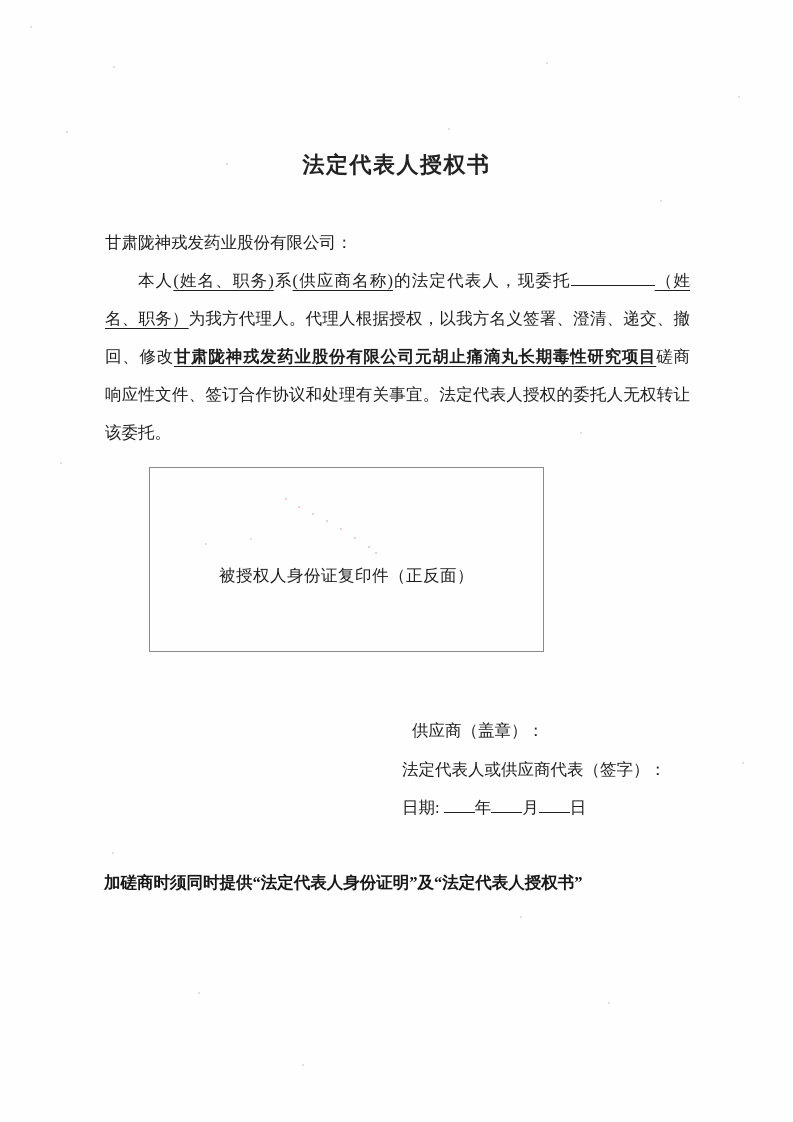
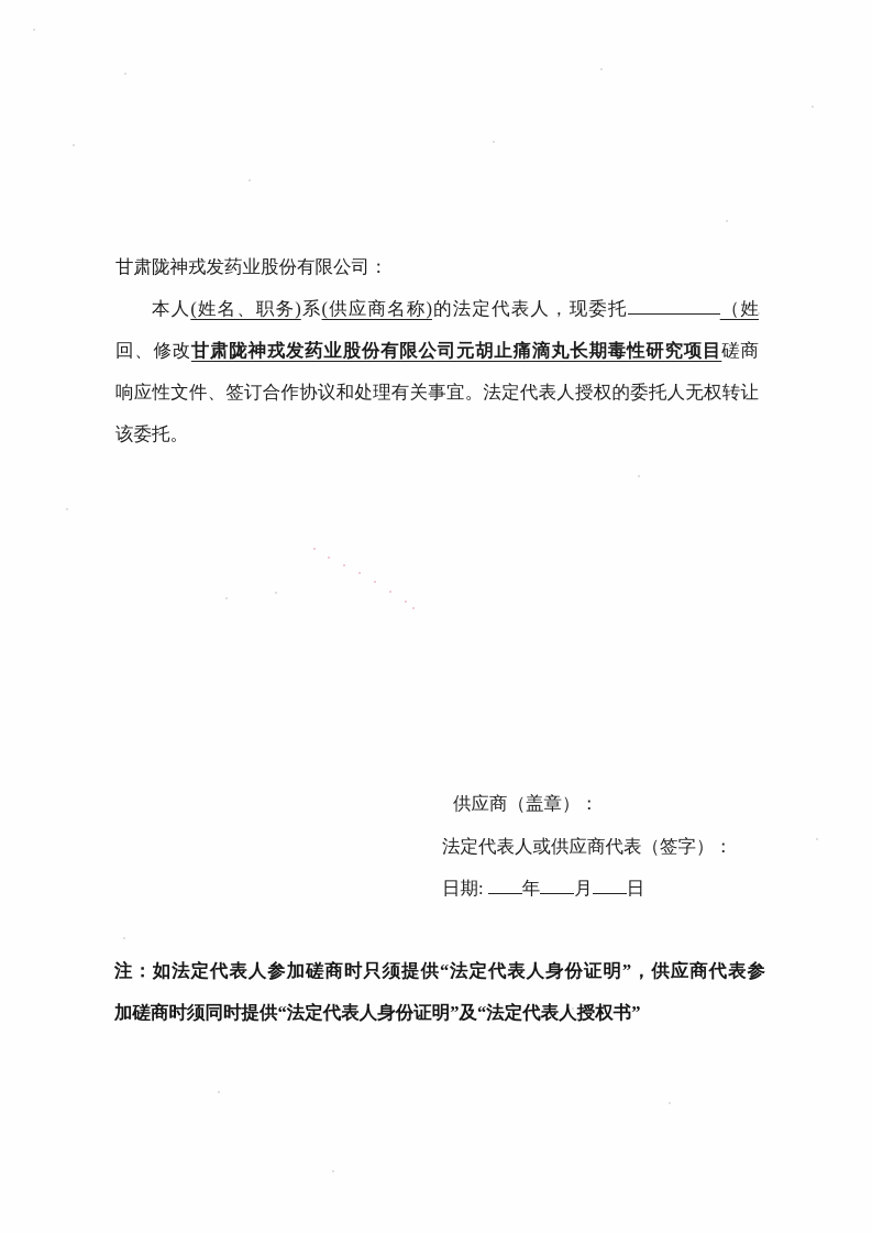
- 法定代表人授权书
  甘肃陇神戎发药业股份有限公司：
  本人(姓名、职务)系(供应商名称)的法定代表人，现委托 （姓
- 名、职务）为我方代理人。代理人根据授权，以我方名义签署、澄清、递交、撤
  回、修改甘肃陇神戎发药业股份有限公司元胡止痛滴丸长期毒性研究项目磋商
  响应性文件、签订合作协议和处理有关事宜。法定代表人授权的委托人无权转让
  该委托。
- 被授权人身份证复印件（正反面）
  供应商（盖章）：
  法定代表人或供应商代表（签字）：
  日期: 年 月 日
+ 注：如法定代表人参加磋商时只须提供“法定代表人身份证明”，供应商代表参
  加磋商时须同时提供“法定代表人身份证明”及“法定代表人授权书”
